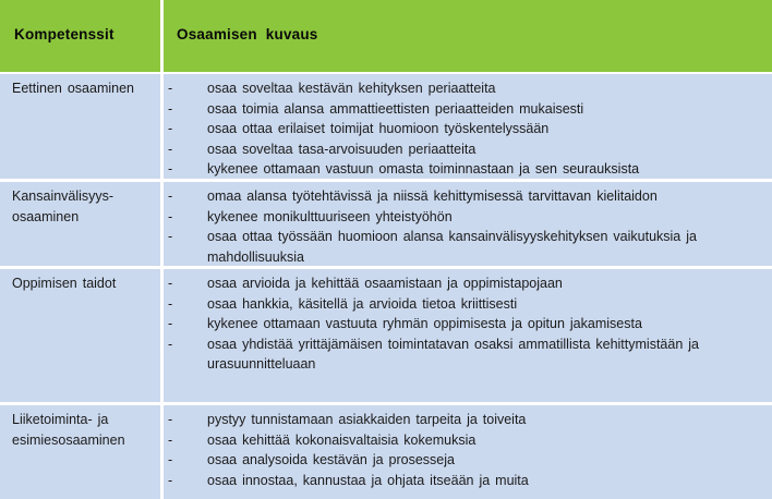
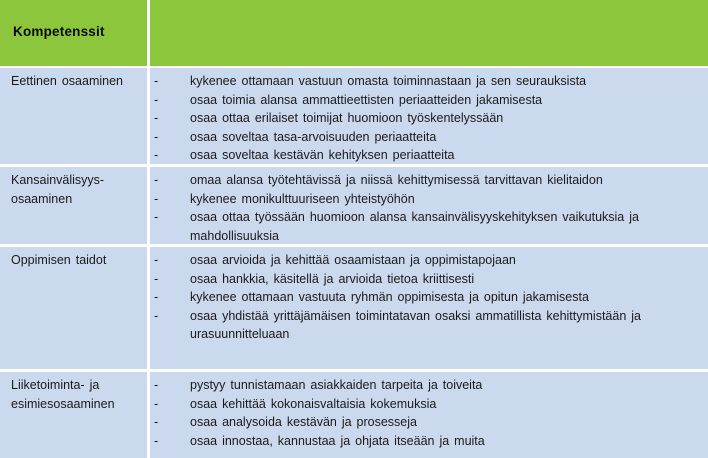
  Kompetenssit
- Osaamisen kuvaus
  Eettinen osaaminen
  -
- osaa soveltaa kestävän kehityksen periaatteita
+ kykenee ottamaan vastuun omasta toiminnastaan ja sen seurauksista
  -
- osaa toimia alansa ammattieettisten periaatteiden mukaisesti
+ osaa toimia alansa ammattieettisten periaatteiden jakamisesta
  -
  osaa ottaa erilaiset toimijat huomioon työskentelyssään
  -
  osaa soveltaa tasa-arvoisuuden periaatteita
  -
- kykenee ottamaan vastuun omasta toiminnastaan ja sen seurauksista
+ osaa soveltaa kestävän kehityksen periaatteita
  Kansainvälisyys-
  osaaminen
  -
  omaa alansa työtehtävissä ja niissä kehittymisessä tarvittavan kielitaidon
  -
  kykenee monikulttuuriseen yhteistyöhön
  -
  osaa ottaa työssään huomioon alansa kansainvälisyyskehityksen vaikutuksia ja
  mahdollisuuksia
  Oppimisen taidot
  -
  osaa arvioida ja kehittää osaamistaan ja oppimistapojaan
  -
  osaa hankkia, käsitellä ja arvioida tietoa kriittisesti
  -
  kykenee ottamaan vastuuta ryhmän oppimisesta ja opitun jakamisesta
  -
  osaa yhdistää yrittäjämäisen toimintatavan osaksi ammatillista kehittymistään ja
  urasuunnitteluaan
  Liiketoiminta- ja
  esimiesosaaminen
  -
  pystyy tunnistamaan asiakkaiden tarpeita ja toiveita
  -
  osaa kehittää kokonaisvaltaisia kokemuksia
  -
  osaa analysoida kestävän ja prosesseja
  -
  osaa innostaa, kannustaa ja ohjata itseään ja muita
